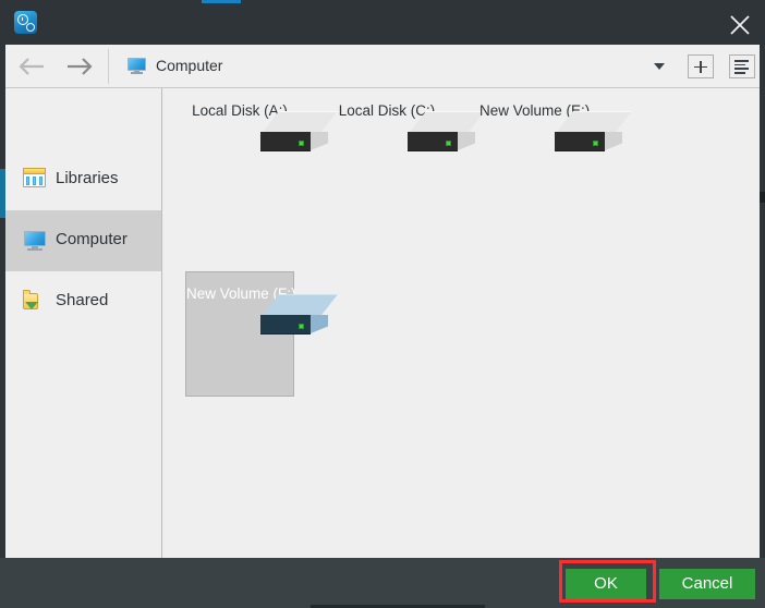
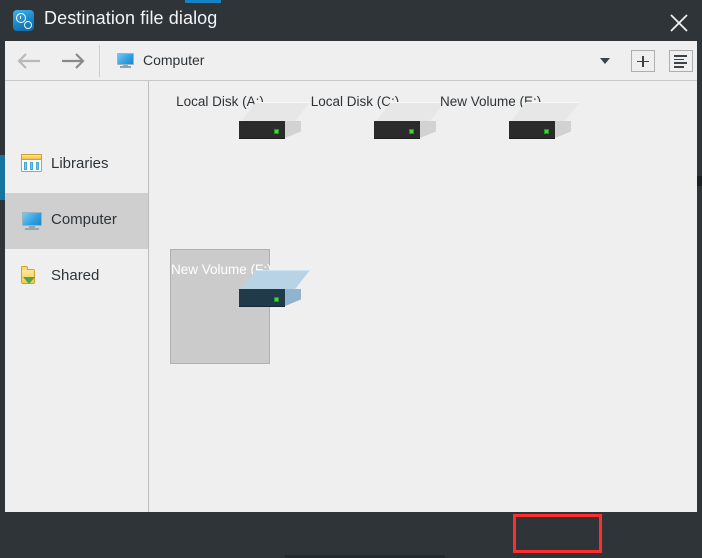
+ Destination file dialog
  Computer
  Libraries
  Computer
  Shared
  Local Disk (A
  Local Disk (C
  New Volume (
  New Volume (
- OK
- Cancel
